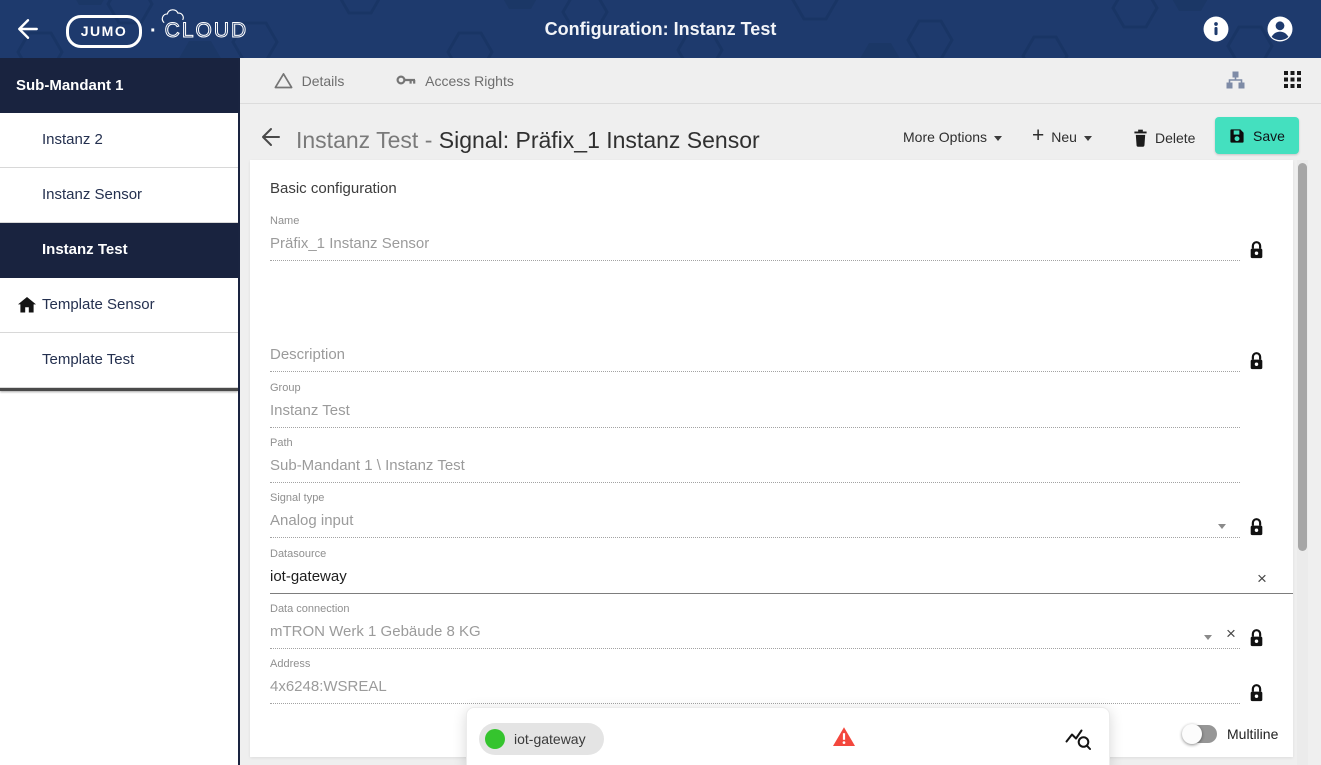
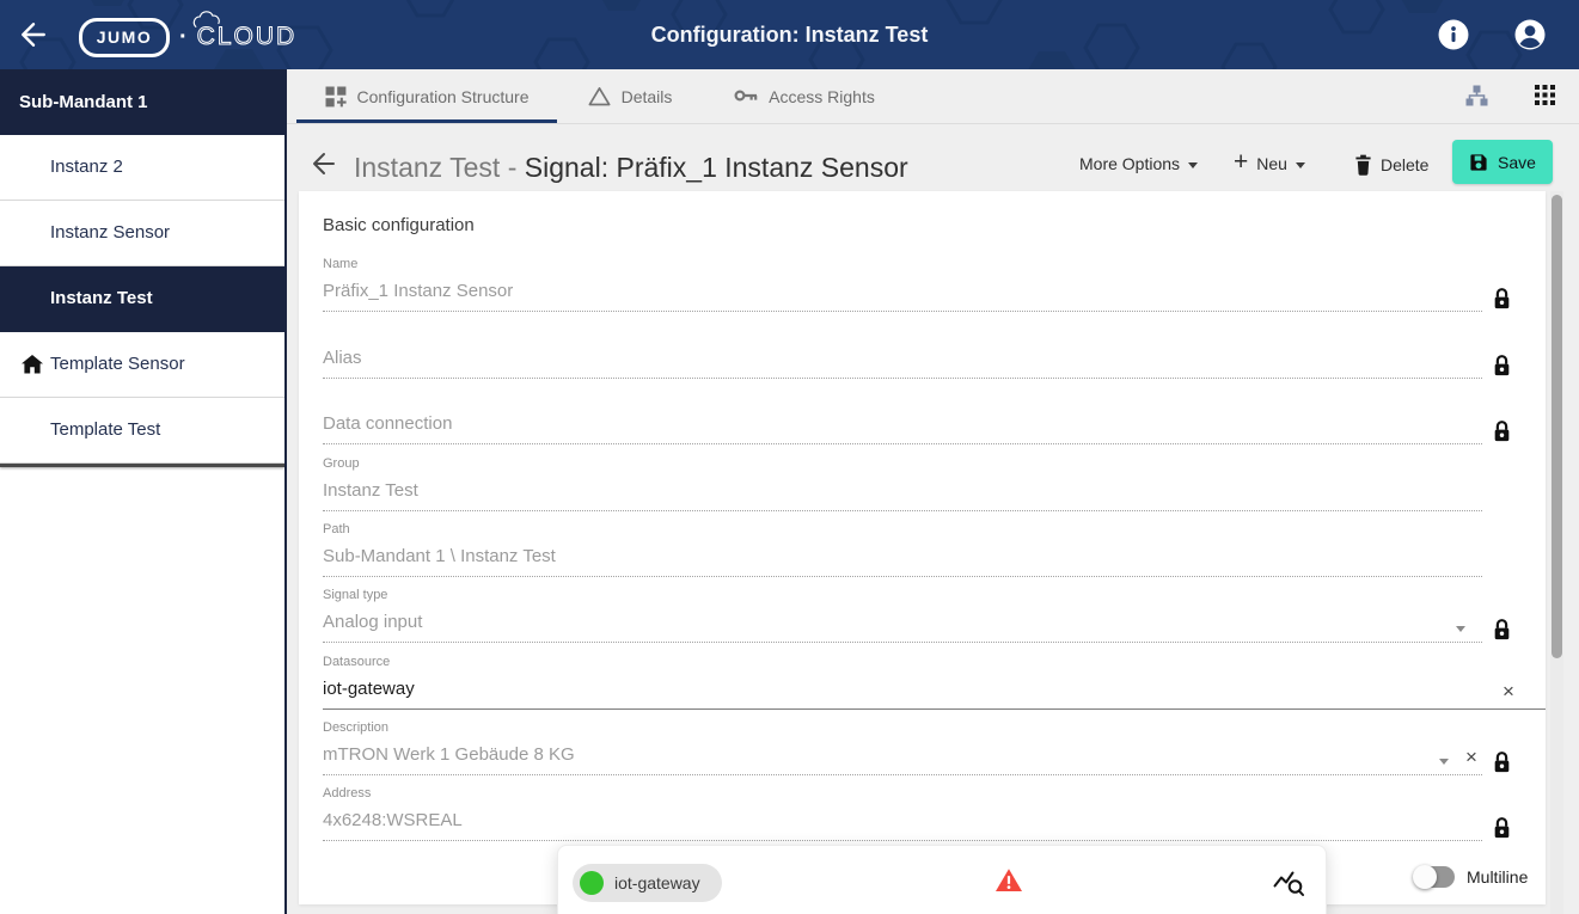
  JUMO
  ·
  CLOUD
  Configuration: Instanz Test
  Sub-Mandant 1
  Instanz 2
  Instanz Sensor
  Instanz Test
  Template Sensor
  Template Test
+ Configuration Structure
  Details
  Access Rights
  Instanz Test - Signal: Präfix_1 Instanz Sensor
  More Options
  +
  Neu
  Delete
  Save
  Basic configuration
  Name
  Präfix_1 Instanz Sensor
+ Alias
- Description
+ Data connection
  Group
  Instanz Test
  Path
  Sub-Mandant 1 \ Instanz Test
  Signal type
  Analog input
  Datasource
  iot-gateway
  ×
- Data connection
+ Description
  mTRON Werk 1 Gebäude 8 KG
  ×
  Address
  4x6248:WSREAL
  Multiline
  iot-gateway
